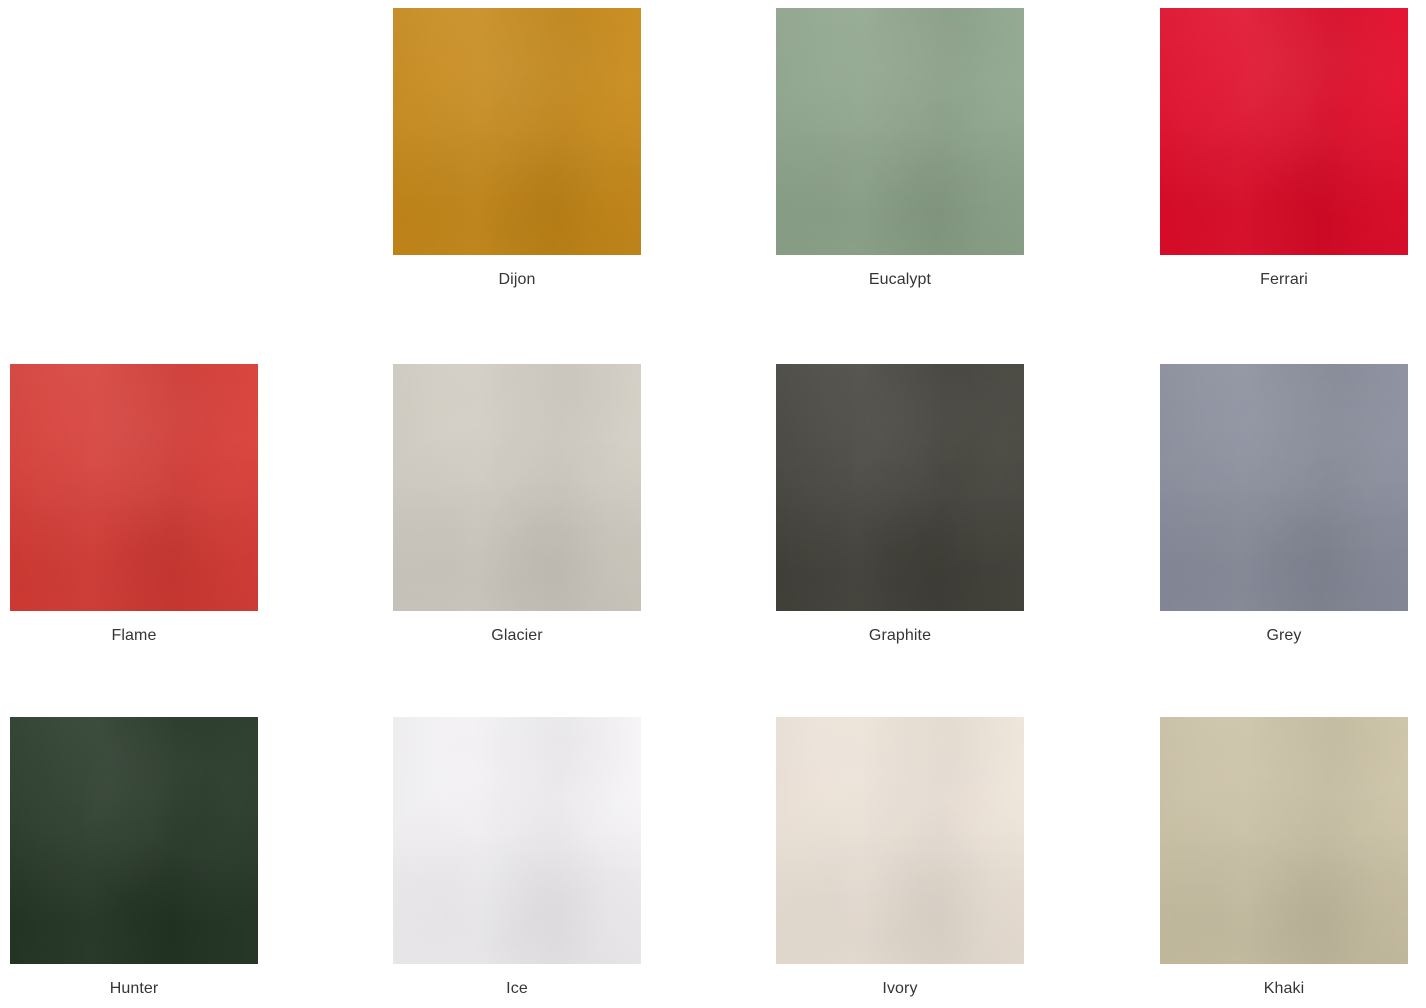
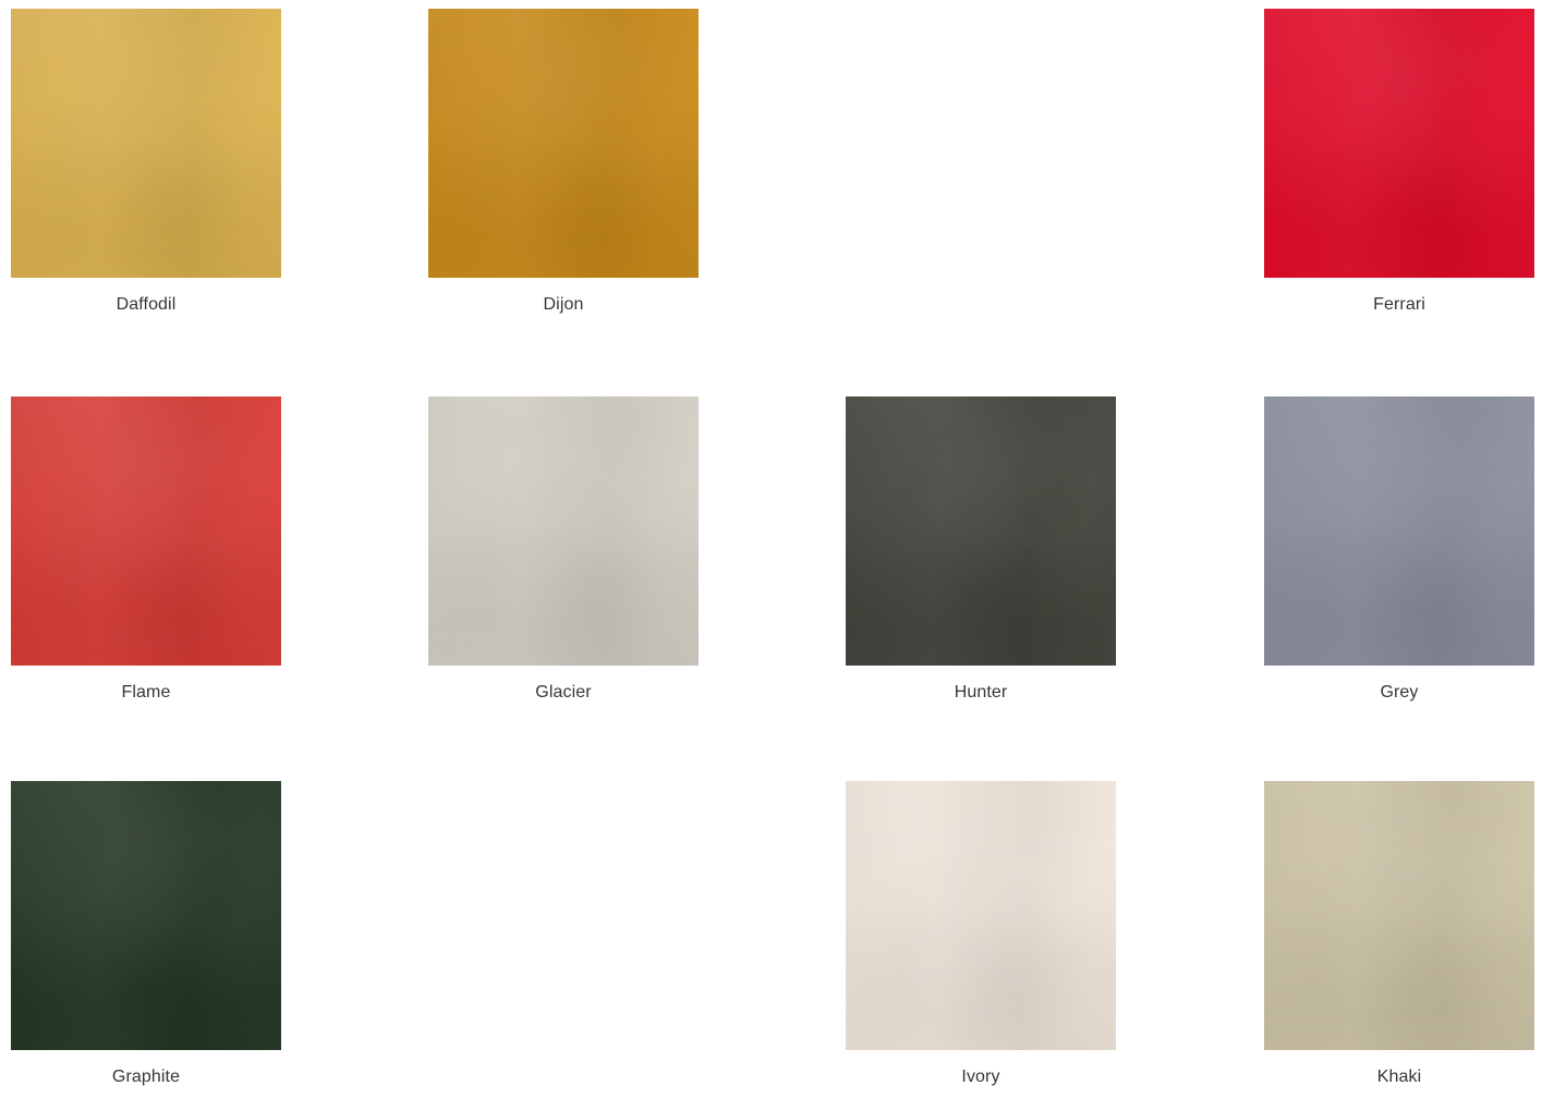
+ Daffodil
  Dijon
- Eucalypt
  Ferrari
  Flame
  Glacier
- Graphite
+ Hunter
  Grey
- Hunter
+ Graphite
- Ice
  Ivory
  Khaki
